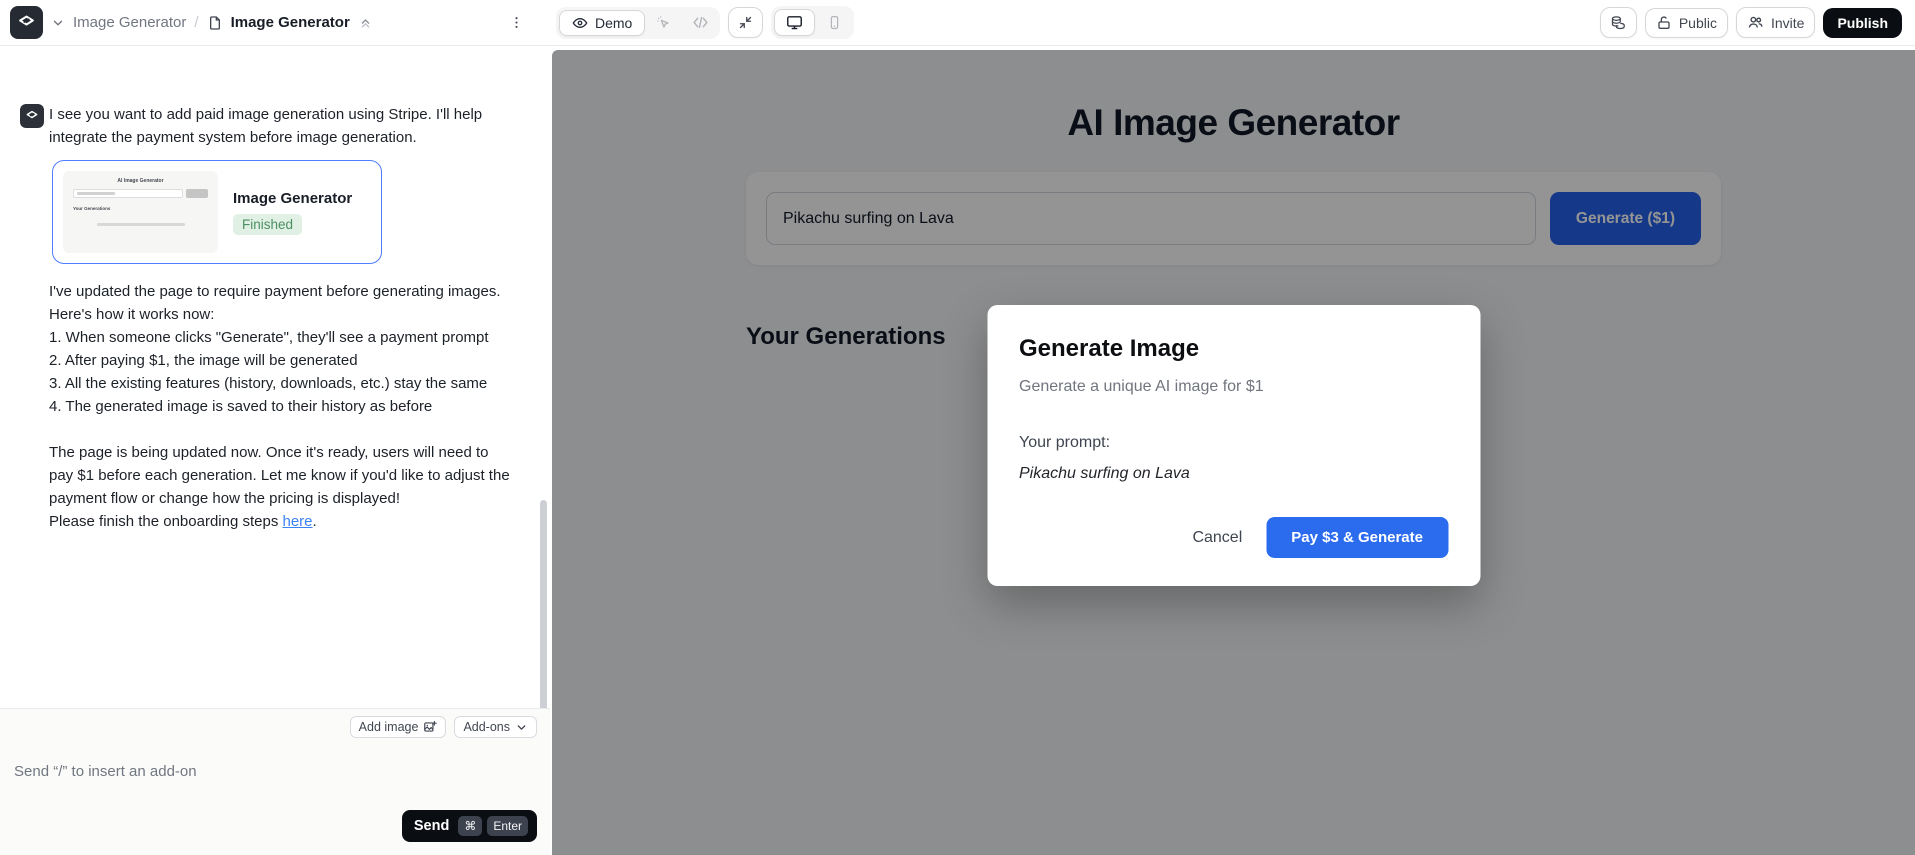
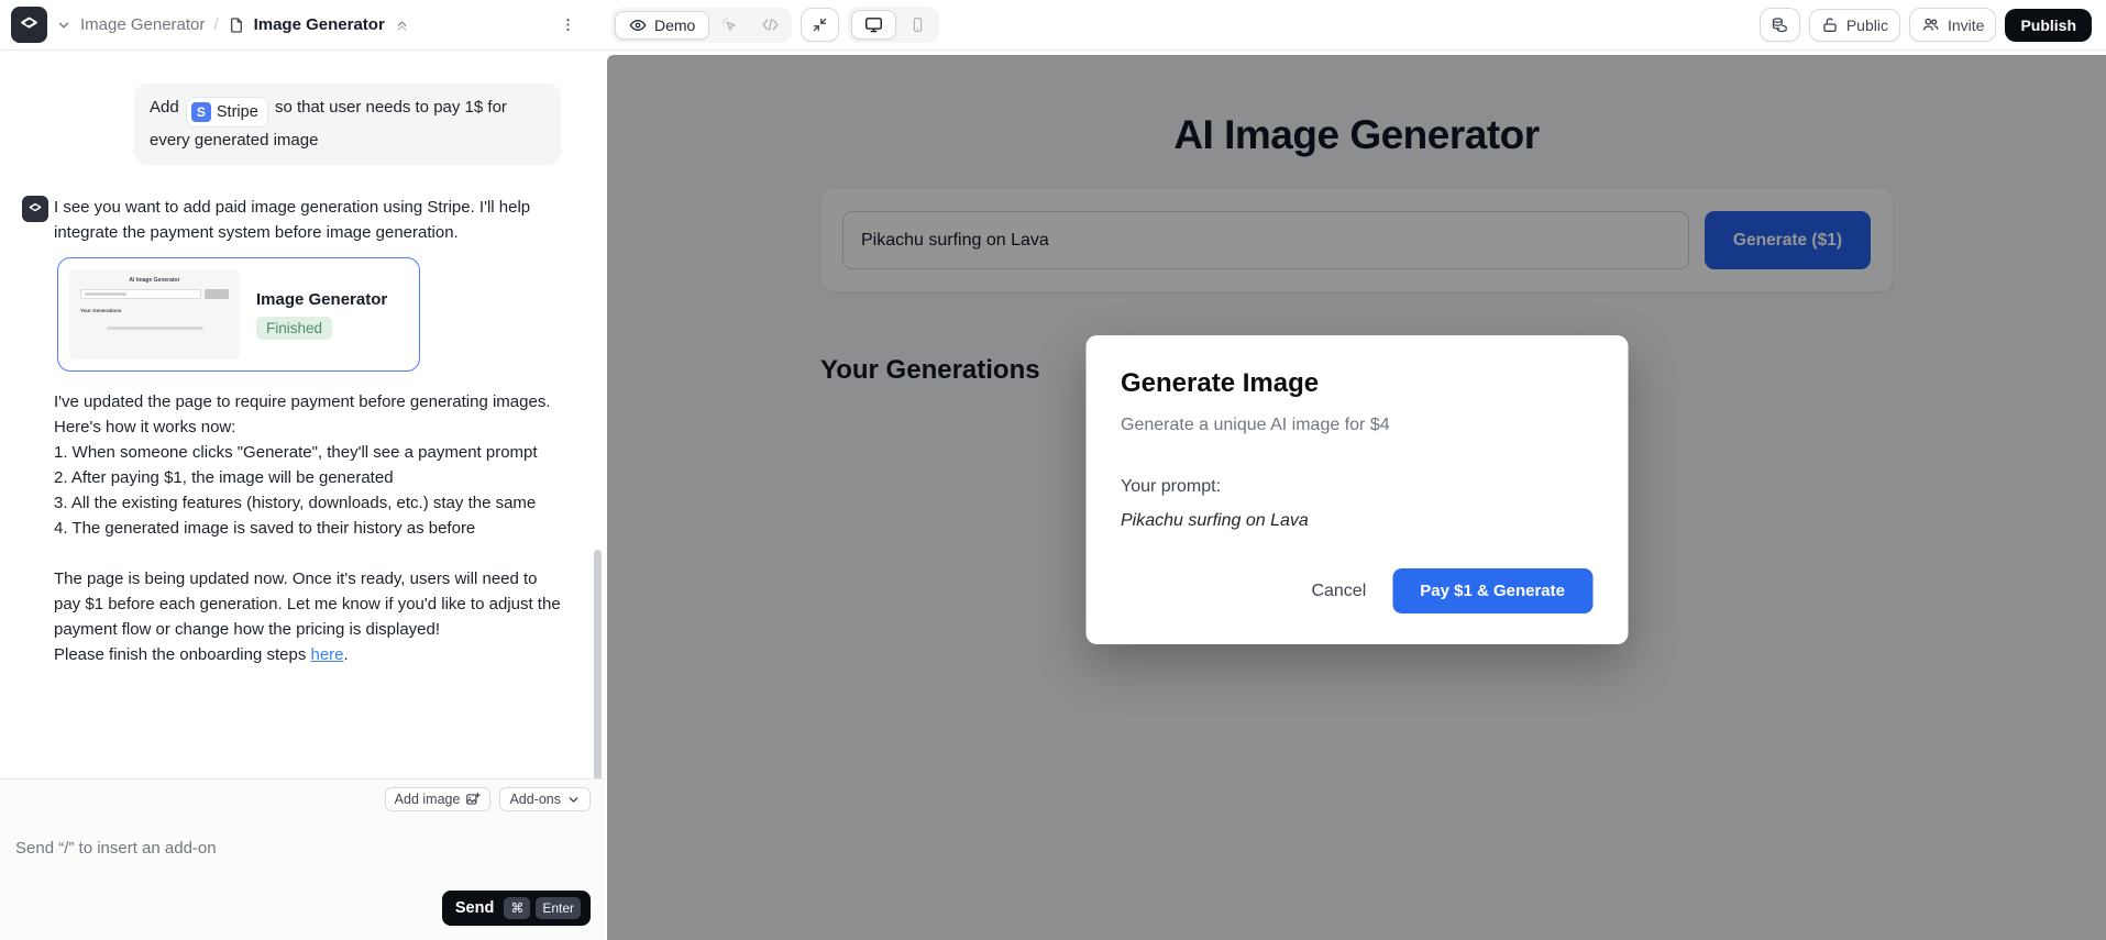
  Image Generator
  /
  Image Generator
  Demo
  Public
  Invite
  Publish
+ Add
+ S
+ Stripe
+ so that user needs to pay 1$ for every generated image
  I see you want to add paid image generation using Stripe. I'll help integrate the payment system before image generation.
  Image Generator
  Finished
  I've updated the page to require payment before generating images. Here's how it works now:
  1. When someone clicks "Generate", they'll see a payment prompt
  2. After paying $1, the image will be generated
  3. All the existing features (history, downloads, etc.) stay the same
  4. The generated image is saved to their history as before
  The page is being updated now. Once it's ready, users will need to pay $1 before each generation. Let me know if you'd like to adjust the payment flow or change how the pricing is displayed!
  Please finish the onboarding steps here.
  Add image
  Add-ons
  Send “/” to insert an add-on
  Send
  ⌘
  Enter
  AI Image Generator
  Pikachu surfing on Lava
  Generate ($1)
  Your Generations
  Generate Image
- Generate a unique AI image for $1
+ Generate a unique AI image for $4
  Your prompt:
  Pikachu surfing on Lava
  Cancel
- Pay $3 & Generate
+ Pay $1 & Generate
